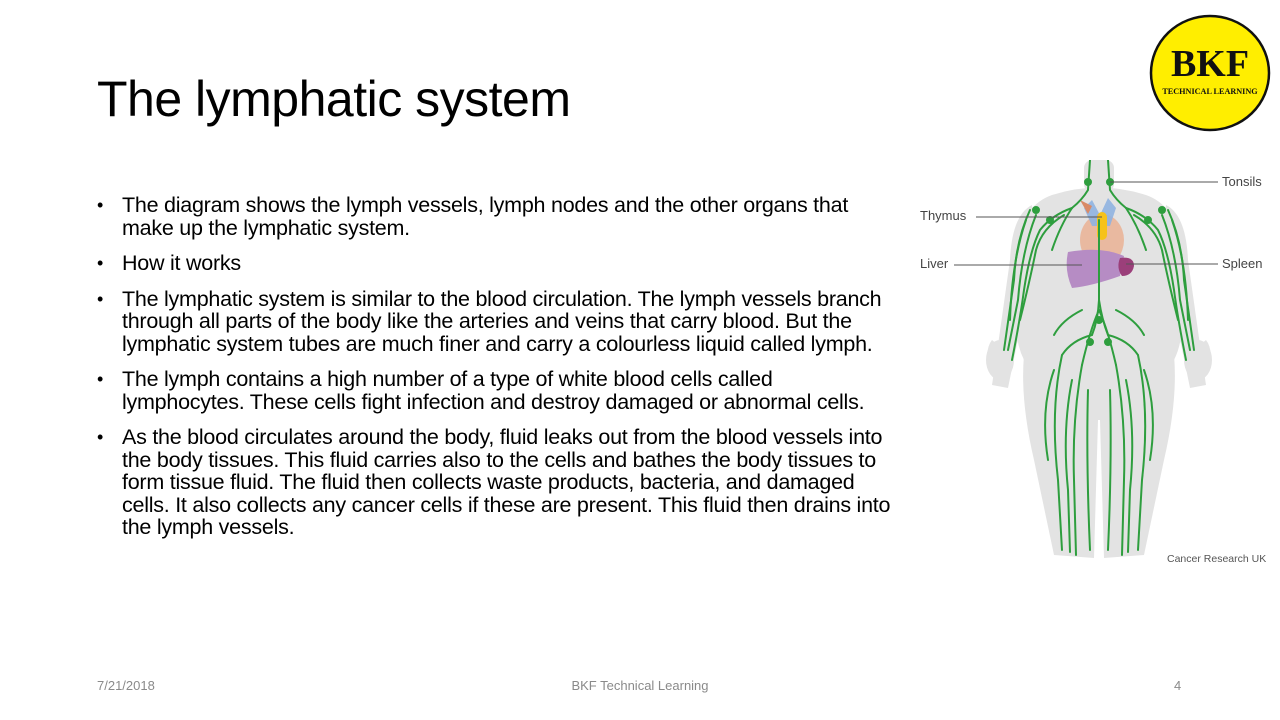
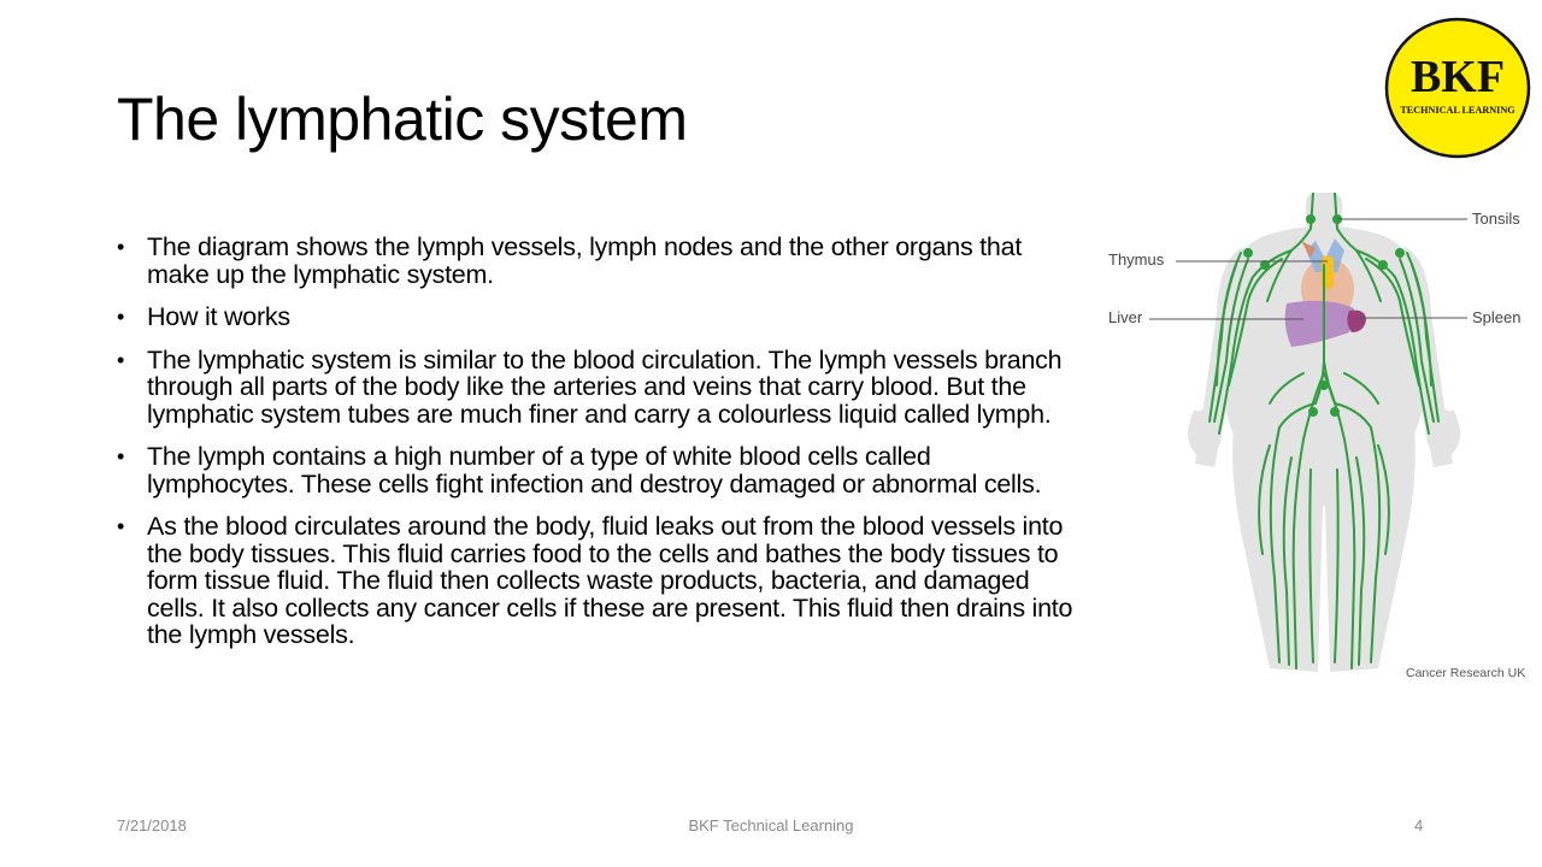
  The lymphatic system
  BKF
  TECHNICAL LEARNING
  •
  The diagram shows the lymph vessels, lymph nodes and the other organs that make up the lymphatic system.
  •
  How it works
  •
  The lymphatic system is similar to the blood circulation. The lymph vessels branch through all parts of the body like the arteries and veins that carry blood. But the lymphatic system tubes are much finer and carry a colourless liquid called lymph.
  •
  The lymph contains a high number of a type of white blood cells called lymphocytes. These cells fight infection and destroy damaged or abnormal cells.
  •
- As the blood circulates around the body, fluid leaks out from the blood vessels into the body tissues. This fluid carries also to the cells and bathes the body tissues to form tissue fluid. The fluid then collects waste products, bacteria, and damaged cells. It also collects any cancer cells if these are present. This fluid then drains into the lymph vessels.
+ As the blood circulates around the body, fluid leaks out from the blood vessels into the body tissues. This fluid carries food to the cells and bathes the body tissues to form tissue fluid. The fluid then collects waste products, bacteria, and damaged cells. It also collects any cancer cells if these are present. This fluid then drains into the lymph vessels.
  Tonsils
  Thymus
  Liver
  Spleen
  Cancer Research UK
  7/21/2018
  BKF Technical Learning
  4
